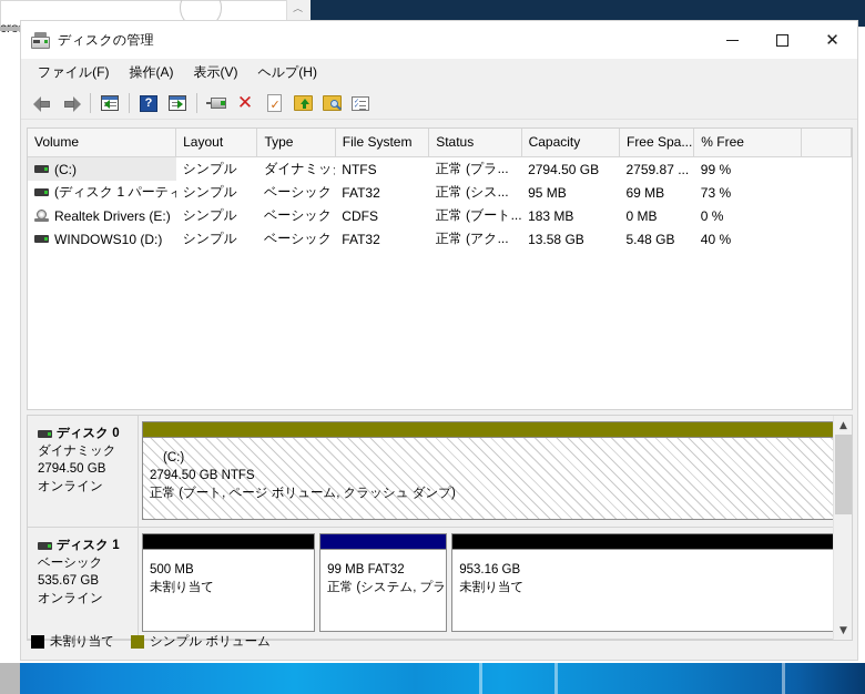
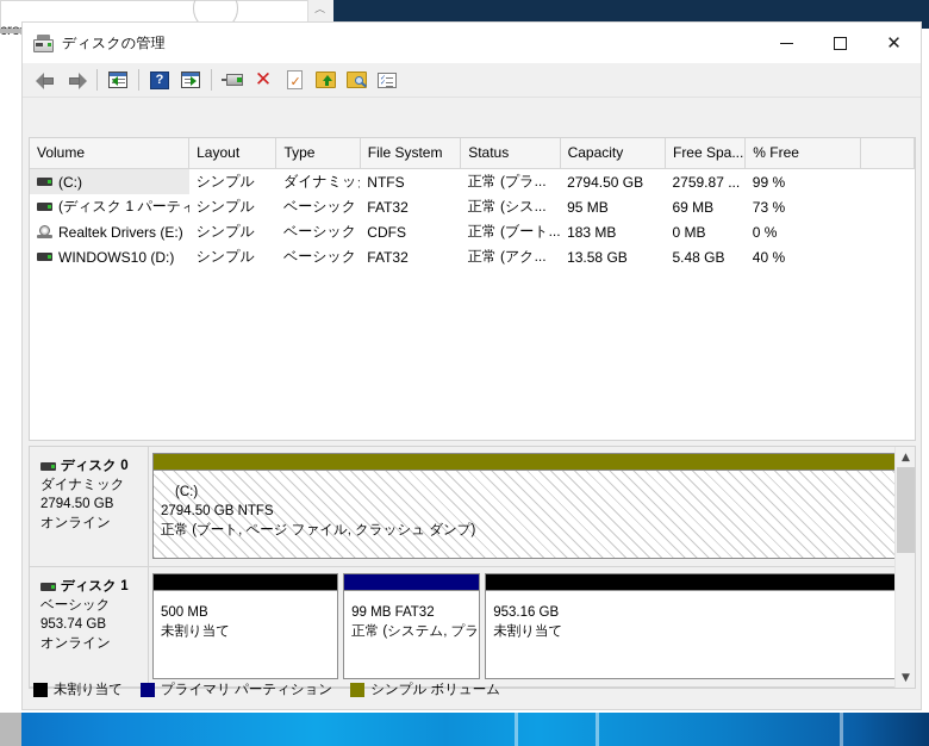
  ︿
  ディスクの管理
  ✕
- ファイル(F)
- 操作(A)
- 表示(V)
- ヘルプ(H)
  ?
  ✕
  ✓
  Volume	Layout	Type	File System	Status	Capacity	Free Spa...	% Free
  (C:)	シンプル	ダイナミッ	NTFS	正常 (プラ...	2794.50 GB	2759.87 ...	99 %
  (ディスク 1 パーティ	シンプル	ベーシック	FAT32	正常 (シス...	95 MB	69 MB	73 %
  Realtek Drivers (E:)	シンプル	ベーシック	CDFS	正常 (ブート...	183 MB	0 MB	0 %
  WINDOWS10 (D:)	シンプル	ベーシック	FAT32	正常 (アク...	13.58 GB	5.48 GB	40 %
  ディスク 0
  ダイナミック
  2794.50 GB
  オンライン
  (C:)
  2794.50 GB NTFS
- 正常 (ブート, ページ ボリューム, クラッシュ ダンプ)
+ 正常 (ブート, ページ ファイル, クラッシュ ダンプ)
  ディスク 1
  ベーシック
- 535.67 GB
+ 953.74 GB
  オンライン
  500 MB
  未割り当て
  99 MB FAT32
  正常 (システム, プラ
  953.16 GB
  未割り当て
  ▲
  ▼
  未割り当て
+ プライマリ パーティション
  シンプル ボリューム
